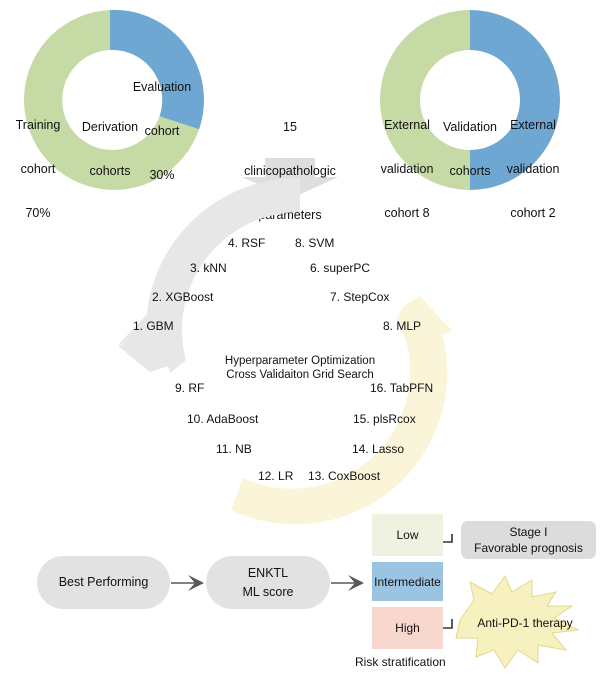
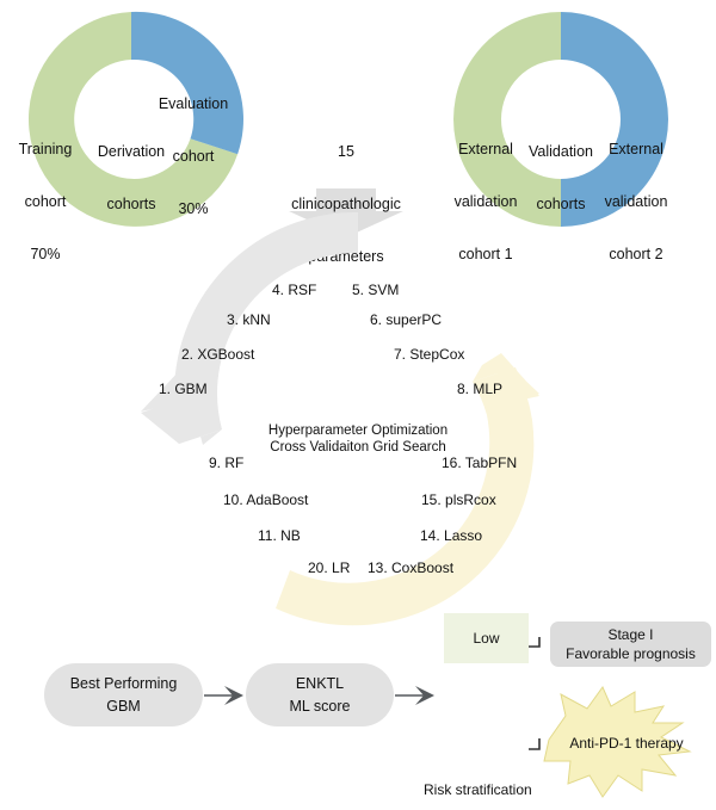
  Training
  cohort
  70%
  Evaluation
  cohort
  30%
  Derivation
  cohorts
  15
  clinicopathologic
  rameters
  External
  validation
- cohort 8
+ cohort 1
  External
  validation
  cohort 2
  Validation
  cohorts
  1. GBM
  2. XGBoost
  3. kNN
  4. RSF
- 8. SVM
+ 5. SVM
  6. superPC
  7. StepCox
  8. MLP
  9. RF
  10. AdaBoost
  11. NB
- 12. LR
+ 20. LR
  13. CoxBoost
  14. Lasso
  15. plsRcox
  16. TabPFN
  Hyperparameter Optimization
  Cross Validaiton Grid Search
  Best Performing
+ GBM
  ENKTL
  ML score
  Low
- Intermediate
- High
  Stage I
  Favorable prognosis
  Anti-PD-1 therapy
  Risk stratification
